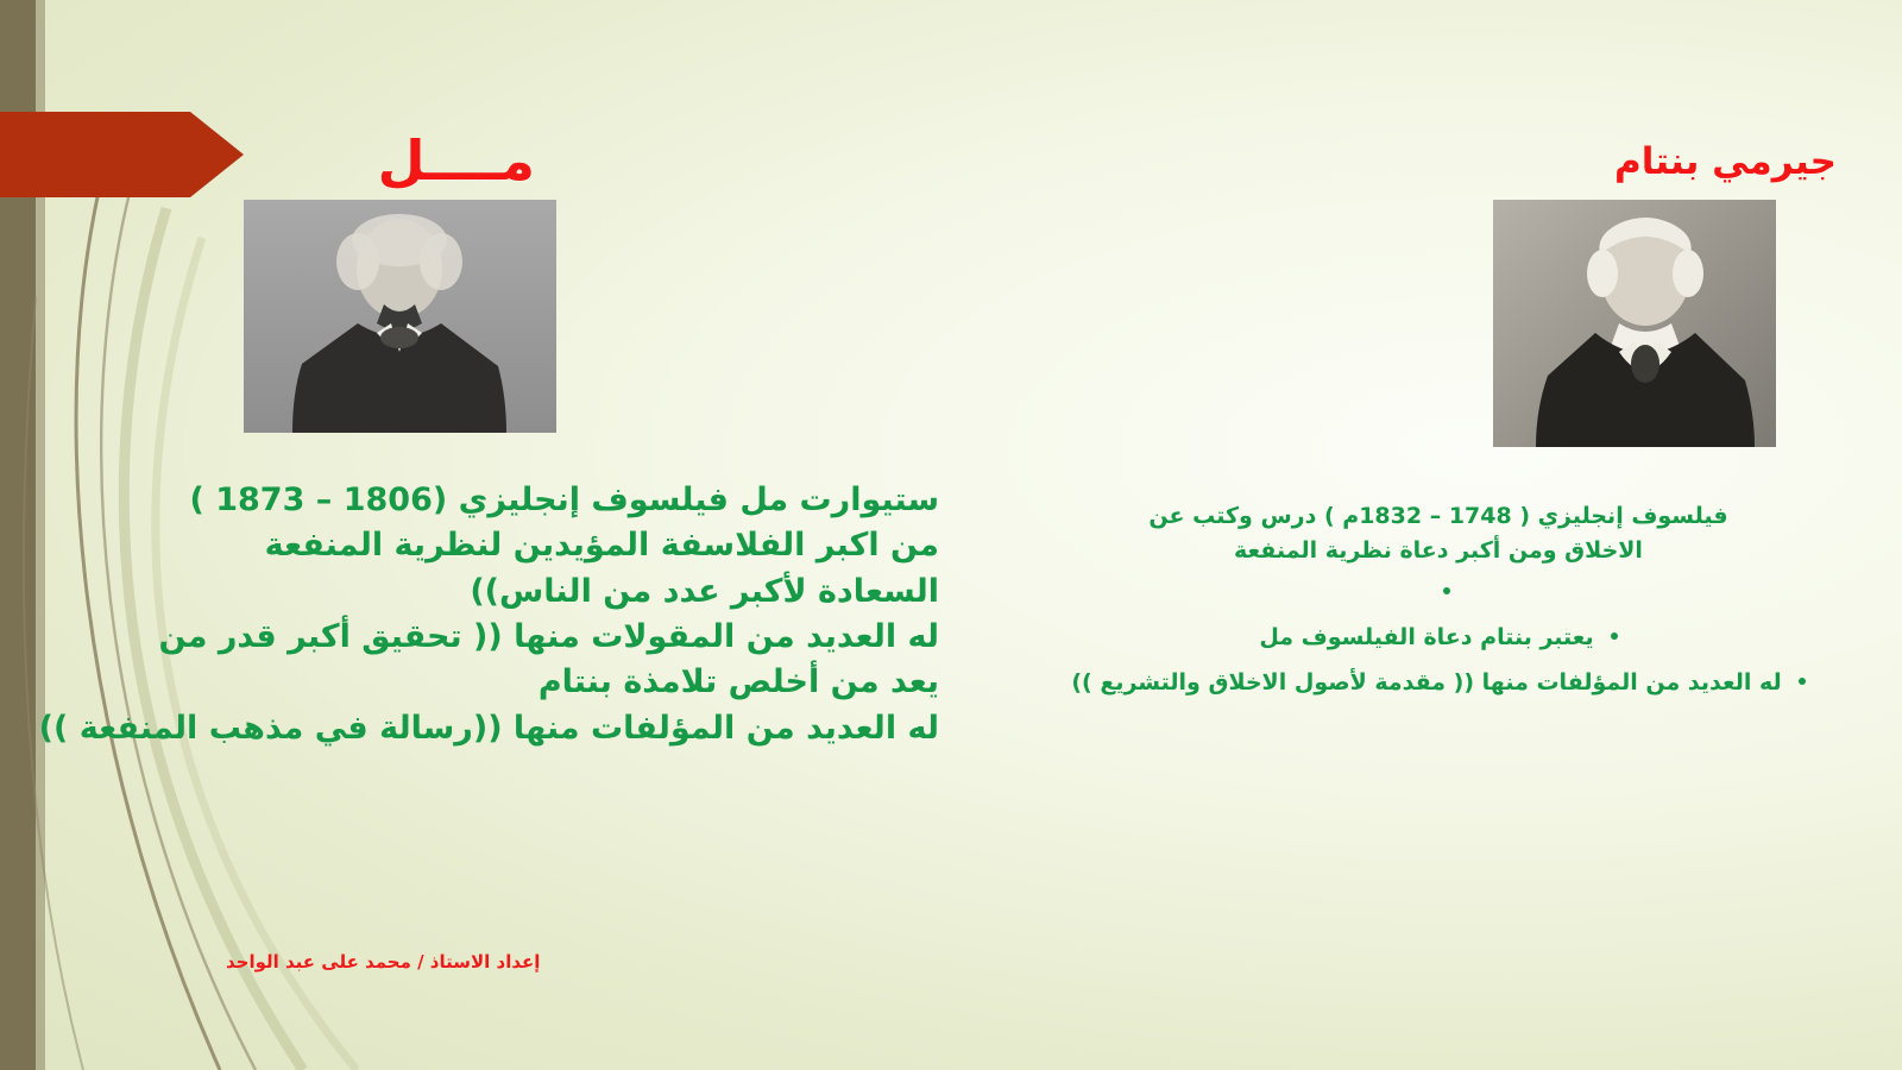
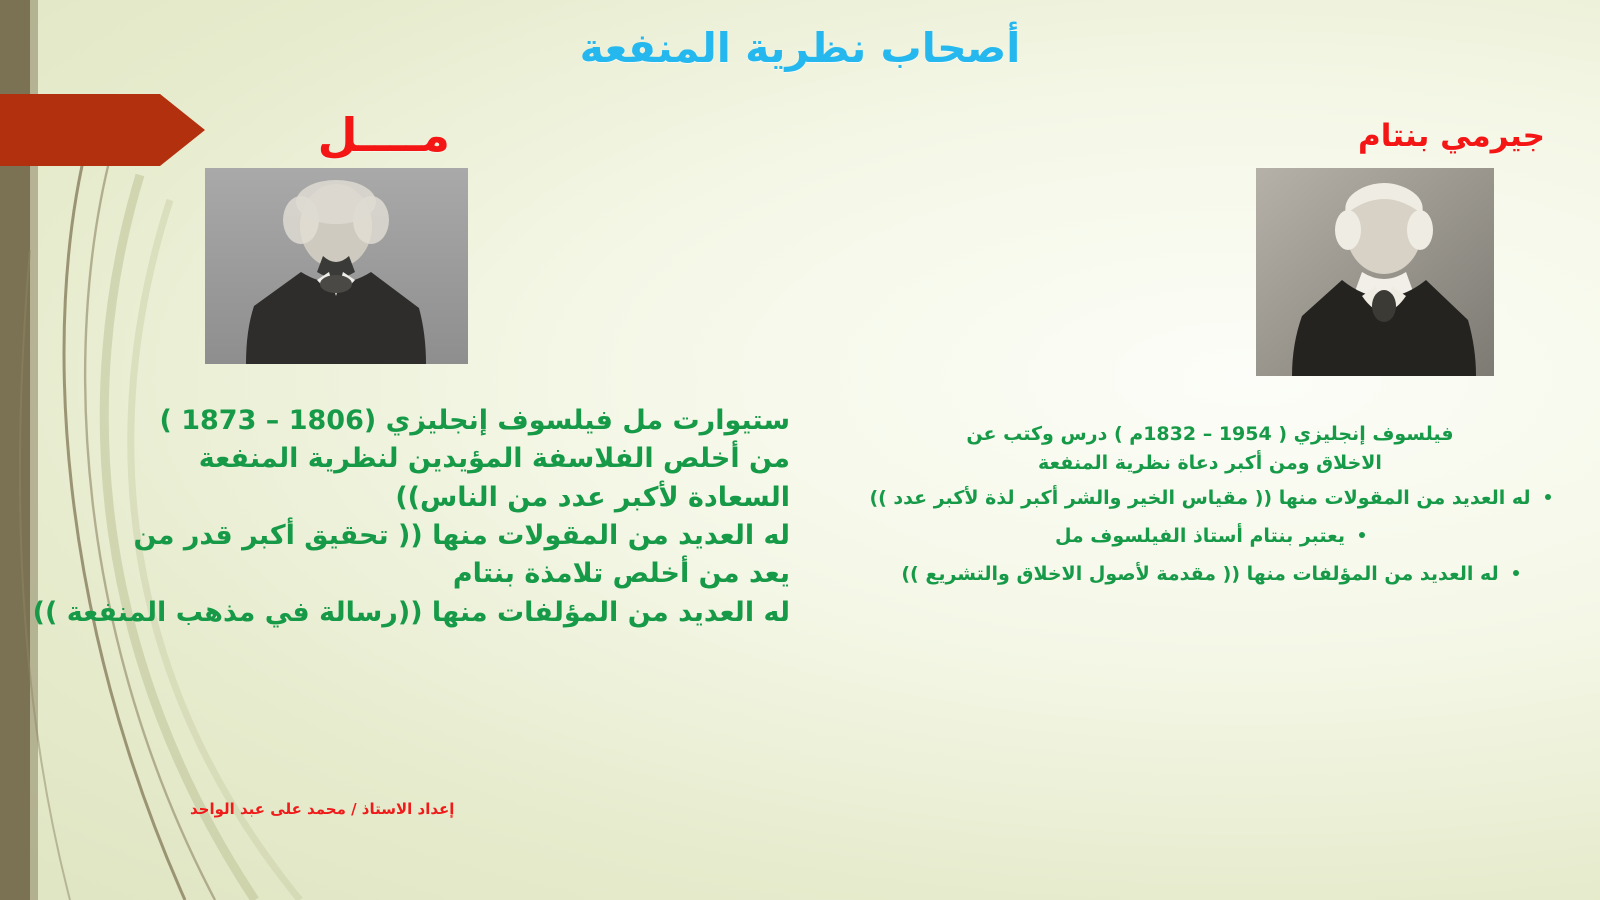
+ أصحاب نظرية المنفعة
  مــــل
  جيرمي بنتام
  ستيوارت مل فيلسوف إنجليزي (1806 – 1873 )
- من اكبر الفلاسفة المؤيدين لنظرية المنفعة
+ من أخلص الفلاسفة المؤيدين لنظرية المنفعة
  السعادة لأكبر عدد من الناس))
  له العديد من المقولات منها (( تحقيق أكبر قدر من
  يعد من أخلص تلامذة بنتام
  له العديد من المؤلفات منها ((رسالة في مذهب المنفعة ))
- فيلسوف إنجليزي ( 1748 – 1832م ) درس وكتب عن
+ فيلسوف إنجليزي ( 1954 – 1832م ) درس وكتب عن
  الاخلاق ومن أكبر دعاة نظرية المنفعة
+ له العديد من المقولات منها (( مقياس الخير والشر أكبر لذة لأكبر عدد ))
- يعتبر بنتام دعاة الفيلسوف مل
+ يعتبر بنتام أستاذ الفيلسوف مل
  له العديد من المؤلفات منها (( مقدمة لأصول الاخلاق والتشريع ))
  إعداد الاستاذ / محمد على عبد الواحد
